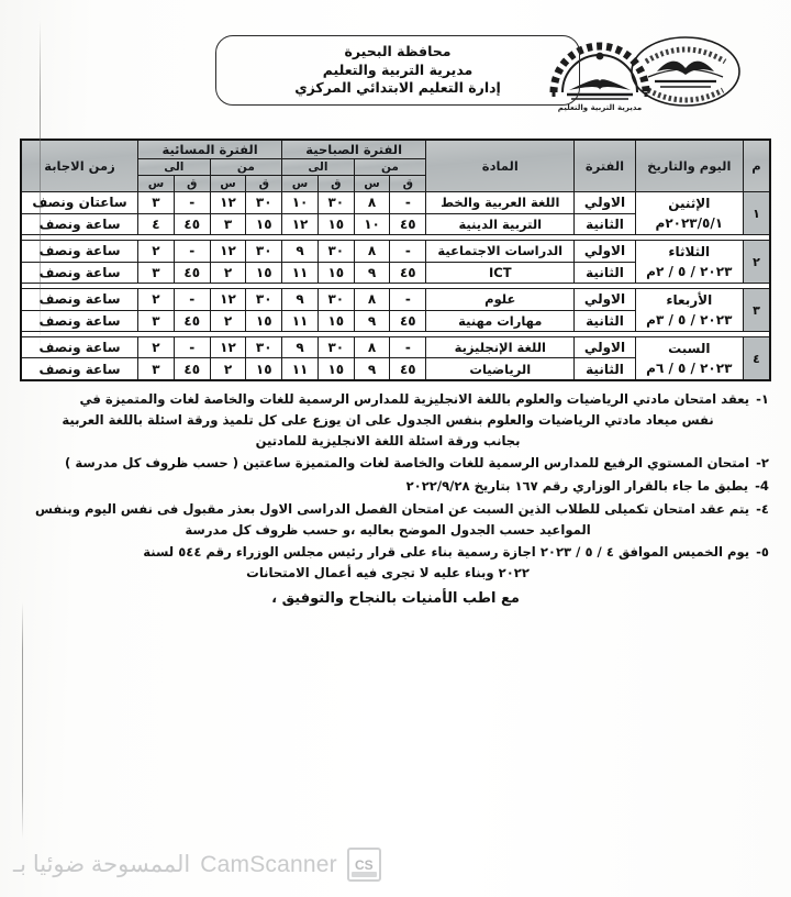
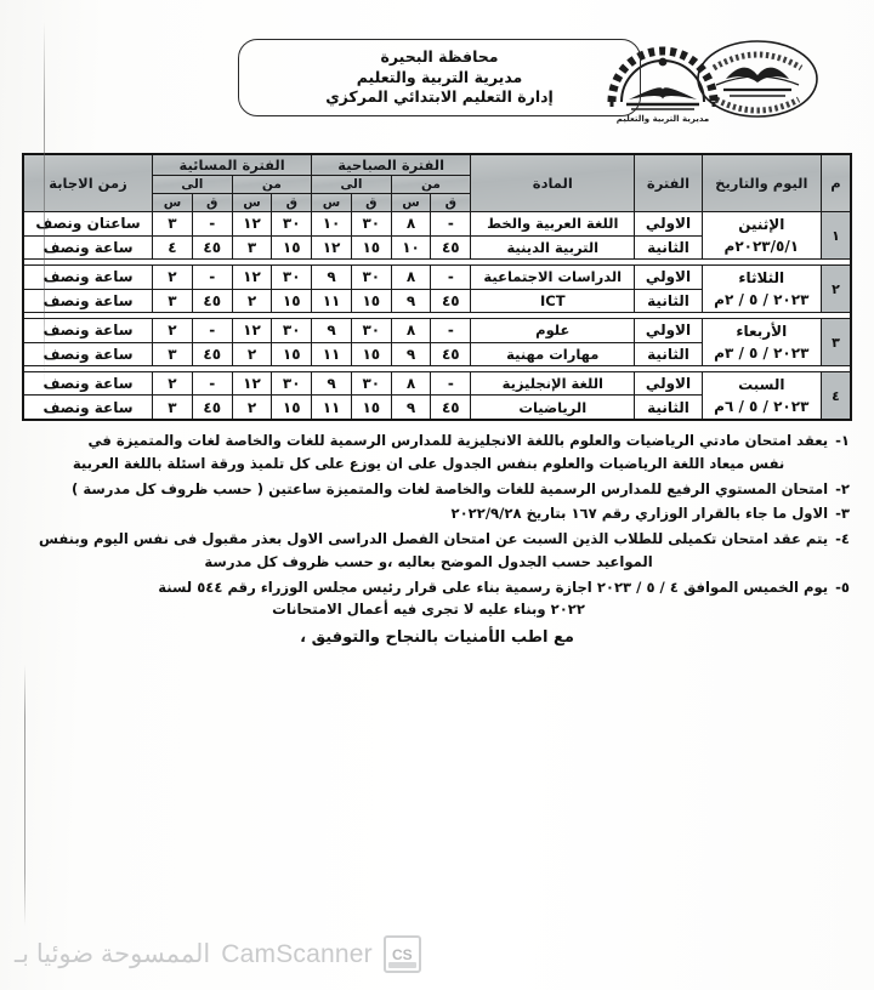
  مديرية التربية والتعليم
  محافظة البحيرة
  مديرية التربية والتعليم
  إدارة التعليم الابتدائي المركزي
  م	اليوم والتاريخ	الفترة	المادة	الفترة الصباحية	الفترة المسائية	زمن الاجابة
  من	الى	من	الى
  ق	س	ق	س	ق	س	ق	س
  ١	الإثنين٢٠٢٣/٥/١م	الاولي	اللغة العربية والخط	-	٨	٣٠	١٠	٣٠	١٢	-	٣	ساعتان ونص
  الثانية	التربية الدينية	٤٥	١٠	١٥	١٢	١٥	٣	٤٥	٤	ساعة ونصف
  ٢	الثلاثاء٢٠٢٣ / ٥ / ٢م	الاولي	الدراسات الاجتماعية	-	٨	٣٠	٩	٣٠	١٢	-	٢	ساعة ونصف
  الثانية	ICT	٤٥	٩	١٥	١١	١٥	٢	٤٥	٣	ساعة ونصف
  ٣	الأربعاء٢٠٢٣ / ٥ / ٣م	الاولي	علوم	-	٨	٣٠	٩	٣٠	١٢	-	٢	ساعة ونصف
  الثانية	مهارات مهنية	٤٥	٩	١٥	١١	١٥	٢	٤٥	٣	ساعة ونصف
  ٤	السبت٢٠٢٣ / ٥ / ٦م	الاولي	اللغة الإنجليزية	-	٨	٣٠	٩	٣٠	١٢	-	٢	ساعة ونصف
  الثانية	الرياضيات	٤٥	٩	١٥	١١	١٥	٢	٤٥	٣	ساعة ونصف
  ١-
  يعقد امتحان مادتي الرياضيات والعلوم باللغة الانجليزية للمدارس الرسمية للغات والخاصة لغات والمتميزة في
- نفس ميعاد مادتي الرياضيات والعلوم بنفس الجدول على ان يوزع على كل تلميذ ورقة اسئلة باللغة العربية
+ نفس ميعاد اللغة الرياضيات والعلوم بنفس الجدول على ان يوزع على كل تلميذ ورقة اسئلة باللغة العربية
- بجانب ورقة اسئلة اللغة الانجليزية للمادتين
  ٢-
  امتحان المستوي الرفيع للمدارس الرسمية للغات والخاصة لغات والمتميزة ساعتين ( حسب ظروف كل مدرسة )
- 4-
+ ٣-
- يطبق ما جاء بالقرار الوزاري رقم ١٦٧ بتاريخ ٢٠٢٢/٩/٢٨
+ الاول ما جاء بالقرار الوزاري رقم ١٦٧ بتاريخ ٢٠٢٢/٩/٢٨
  ٤-
  يتم عقد امتحان تكميلى للطلاب الذين السبت عن امتحان الفصل الدراسى الاول بعذر مقبول فى نفس اليوم وبنفس
  المواعيد حسب الجدول الموضح بعاليه ،و حسب ظروف كل مدرسة
  ٥-
  يوم الخميس الموافق ٤ / ٥ / ٢٠٢٣ اجازة رسمية بناء على قرار رئيس مجلس الوزراء رقم ٥٤٤ لسنة
  ٢٠٢٢ وبناء عليه لا تجرى فيه أعمال الامتحانات
  مع اطب الأمنيات بالنجاح والتوفيق ،
  CS
  CamScanner
  الممسوحة ضوئيا بـ
